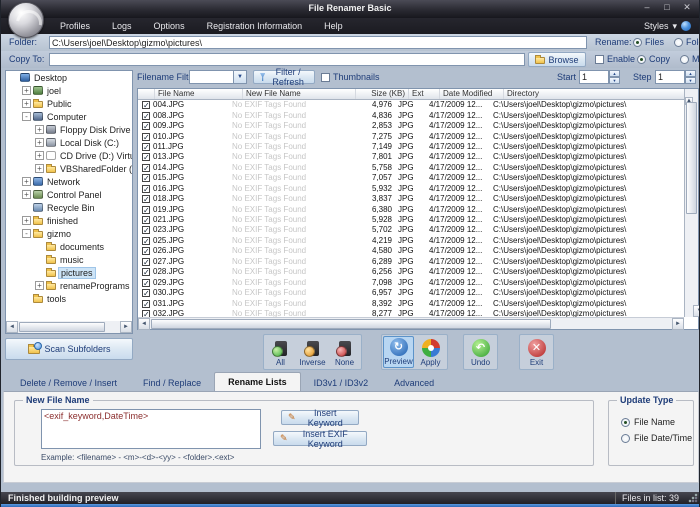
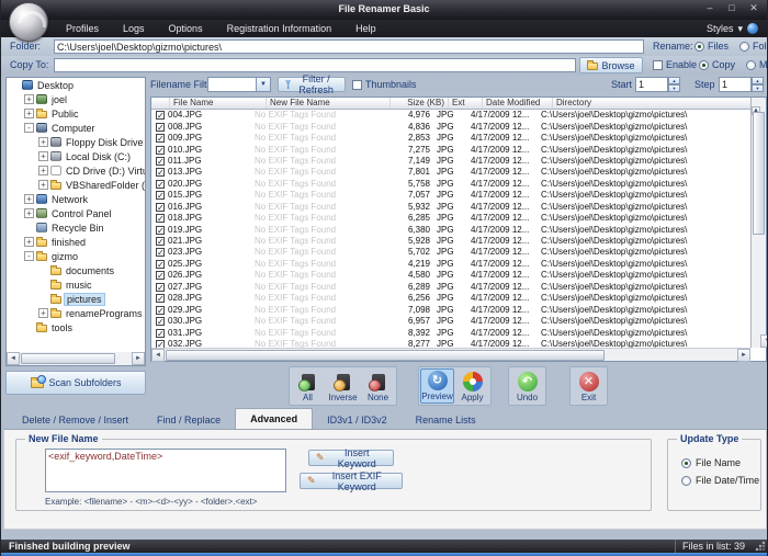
  File Renamer Basic
  –
  □
  ✕
  Profiles
  Logs
  Options
  Registration Information
  Help
  Styles
  ▾
  Folder:
  C:\Users\joel\Desktop\gizmo\pictures\
  Rename:
  Files
  Copy To:
  Browse
  Enable
  Copy
  Desktop
  +
  joel
  +
  Public
  -
  Computer
  +
  Floppy Disk Drive
  +
  Local Disk (C:)
  +
  +
  +
  Network
  +
  Control Panel
  Recycle Bin
  +
  finished
  -
  gizmo
  documents
  music
  pictures
  +
  renamePrograms
  tools
  Scan Subfolders
  Filename Filt
  Filter / Refresh
  Thumbnails
  Start
  1
  Step
  1
  File Name
  New File Name
  Size (KB)
  Ext
  Date Modified
  Directory
  004.JPG
  No EXIF Tags Found
  4,976
  JPG
  4/17/2009 12...
  C:\Users\joel\Desktop\gizmo\pictures\
  008.JPG
  No EXIF Tags Found
  4,836
  JPG
  4/17/2009 12...
  C:\Users\joel\Desktop\gizmo\pictures\
  009.JPG
  No EXIF Tags Found
  2,853
  JPG
  4/17/2009 12...
  C:\Users\joel\Desktop\gizmo\pictures\
  010.JPG
  No EXIF Tags Found
  7,275
  JPG
  4/17/2009 12...
  C:\Users\joel\Desktop\gizmo\pictures\
  011.JPG
  No EXIF Tags Found
  7,149
  JPG
  4/17/2009 12...
  C:\Users\joel\Desktop\gizmo\pictures\
  013.JPG
  No EXIF Tags Found
  7,801
  JPG
  4/17/2009 12...
  C:\Users\joel\Desktop\gizmo\pictures\
- 014.JPG
+ 020.JPG
  No EXIF Tags Found
  5,758
  JPG
  4/17/2009 12...
  C:\Users\joel\Desktop\gizmo\pictures\
  015.JPG
  No EXIF Tags Found
  7,057
  JPG
  4/17/2009 12...
  C:\Users\joel\Desktop\gizmo\pictures\
  016.JPG
  No EXIF Tags Found
  5,932
  JPG
  4/17/2009 12...
  C:\Users\joel\Desktop\gizmo\pictures\
  018.JPG
  No EXIF Tags Found
- 3,837
+ 6,285
  JPG
  4/17/2009 12...
  C:\Users\joel\Desktop\gizmo\pictures\
  019.JPG
  No EXIF Tags Found
  6,380
  JPG
  4/17/2009 12...
  C:\Users\joel\Desktop\gizmo\pictures\
  021.JPG
  No EXIF Tags Found
  5,928
  JPG
  4/17/2009 12...
  C:\Users\joel\Desktop\gizmo\pictures\
  023.JPG
  No EXIF Tags Found
  5,702
  JPG
  4/17/2009 12...
  C:\Users\joel\Desktop\gizmo\pictures\
  025.JPG
  No EXIF Tags Found
  4,219
  JPG
  4/17/2009 12...
  C:\Users\joel\Desktop\gizmo\pictures\
  026.JPG
  No EXIF Tags Found
  4,580
  JPG
  4/17/2009 12...
  C:\Users\joel\Desktop\gizmo\pictures\
  027.JPG
  No EXIF Tags Found
  6,289
  JPG
  4/17/2009 12...
  C:\Users\joel\Desktop\gizmo\pictures\
  028.JPG
  No EXIF Tags Found
  6,256
  JPG
  4/17/2009 12...
  C:\Users\joel\Desktop\gizmo\pictures\
  029.JPG
  No EXIF Tags Found
  7,098
  JPG
  4/17/2009 12...
  C:\Users\joel\Desktop\gizmo\pictures\
  030.JPG
  No EXIF Tags Found
  6,957
  JPG
  4/17/2009 12...
  C:\Users\joel\Desktop\gizmo\pictures\
  031.JPG
  No EXIF Tags Found
  8,392
  JPG
  4/17/2009 12...
  C:\Users\joel\Desktop\gizmo\pictures\
  032.JPG
  No EXIF Tags Found
  8,277
  JPG
  4/17/2009 12...
  C:\Users\joel\Desktop\gizmo\pictures\
  All
  Inverse
  None
  ↻
  Preview
  Apply
  ↶
  Undo
  ✕
  Exit
  Delete / Remove / Insert
  Find / Replace
- Rename Lists
+ Advanced
  ID3v1 / ID3v2
- Advanced
+ Rename Lists
  New File Name
  <exif_keyword,DateTime>
  ✎
  Insert Keyword
  ✎
  Insert EXIF Keyword
  Example: <filename> - <m>-<d>-<yy> - <folder>.<ext>
  Update Type
  File Name
  File Date/Time
  Finished building preview
  Files in list: 39
